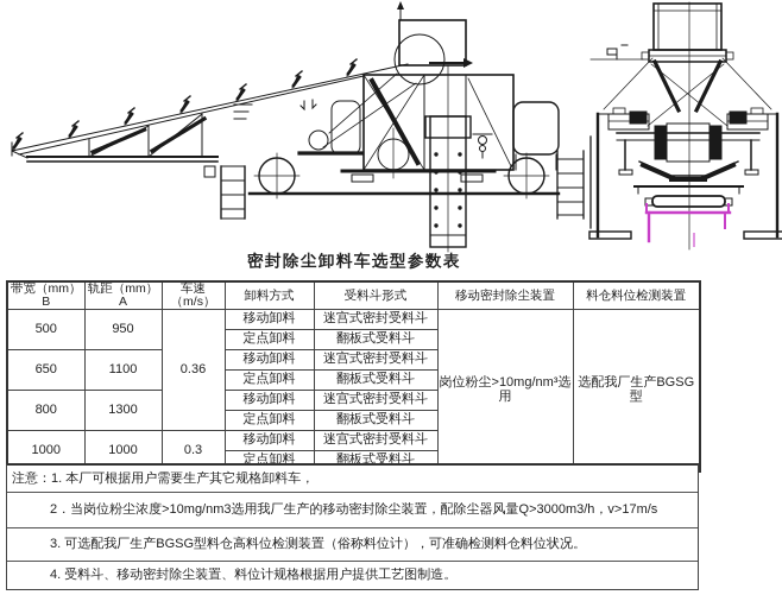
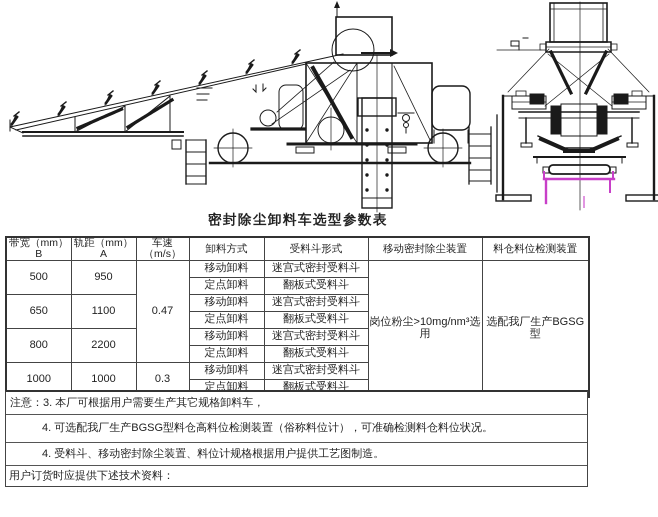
  密封除尘卸料车选型参数表
  带宽（mm）B	轨距（mm）A	车速（m/s）	卸料方式	受料斗形式	移动密封除尘装置	料仓料位检测装置
- 500	950	0.36	移动卸料	迷宫式密封受料斗	岗位粉尘>10mg/nm³选用	选配我厂生产BGSG型
+ 500	950	0.47	移动卸料	迷宫式密封受料斗	岗位粉尘>10mg/nm³选用	选配我厂生产BGSG型
  定点卸料	翻板式受料斗
  650	1100	移动卸料	迷宫式密封受料斗
  定点卸料	翻板式受料斗
- 800	1300	移动卸料	迷宫式密封受料斗
+ 800	2200	移动卸料	迷宫式密封受料斗
  定点卸料	翻板式受料斗
  1000	1000	0.3	移动卸料	迷宫式密封受料斗
  定点卸料	翻板式受料斗
  注意：
- 1. 本厂可根据用户需要生产其它规格卸料车，
+ 3. 本厂可根据用户需要生产其它规格卸料车，
- 2．当岗位粉尘浓度>10mg/nm3选用我厂生产的移动密封除尘装置，配除尘器风量Q>3000m3/h，v>17m/s
- 3. 可选配我厂生产BGSG型料仓高料位检测装置（俗称料位计），可准确检测料仓料位状况。
+ 4. 可选配我厂生产BGSG型料仓高料位检测装置（俗称料位计），可准确检测料仓料位状况。
  4. 受料斗、移动密封除尘装置、料位计规格根据用户提供工艺图制造。
+ 用户订货时应提供下述技术资料：
